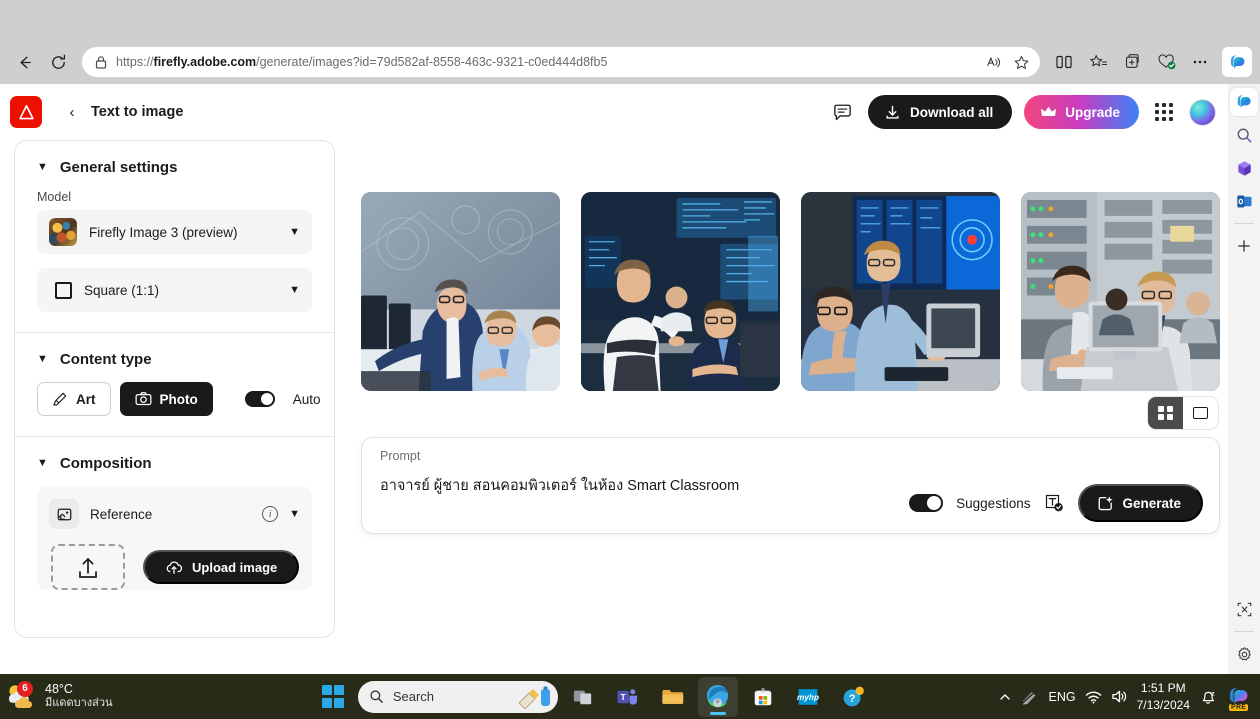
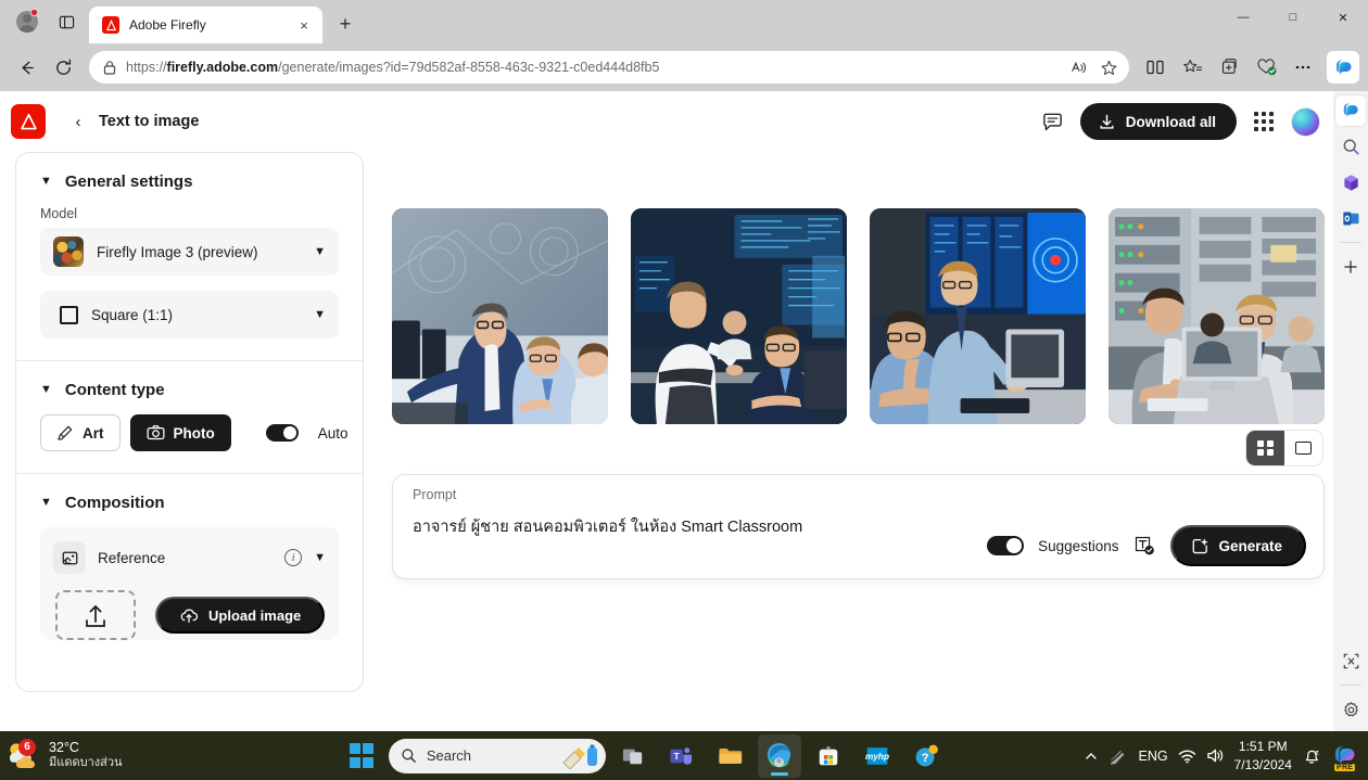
+ Adobe Firefly
+ ×
+ +
+ —
+ □
+ ✕
  https://firefly.adobe.com/generate/images?id=79d582af-8558-463c-9321-c0ed444d8fb5
  ‹
  Text to image
  Download all
- Upgrade
  ▼
  General settings
  Model
  Firefly Image 3 (preview)
  ▼
  Square (1:1)
  ▼
  ▼
  Content type
  Art
  Photo
  Auto
  ▼
  Composition
  Reference
  i
  ▼
  Upload image
  Prompt
  อาจารย์ ผู้ชาย สอนคอมพิวเตอร์ ในห้อง Smart Classroom
  Suggestions
  Generate
  6
- 48°C
+ 32°C
  มีแดดบางส่วน
  Search
  T
  myhp
  ?
  ENG
  1:51 PM
  7/13/2024
